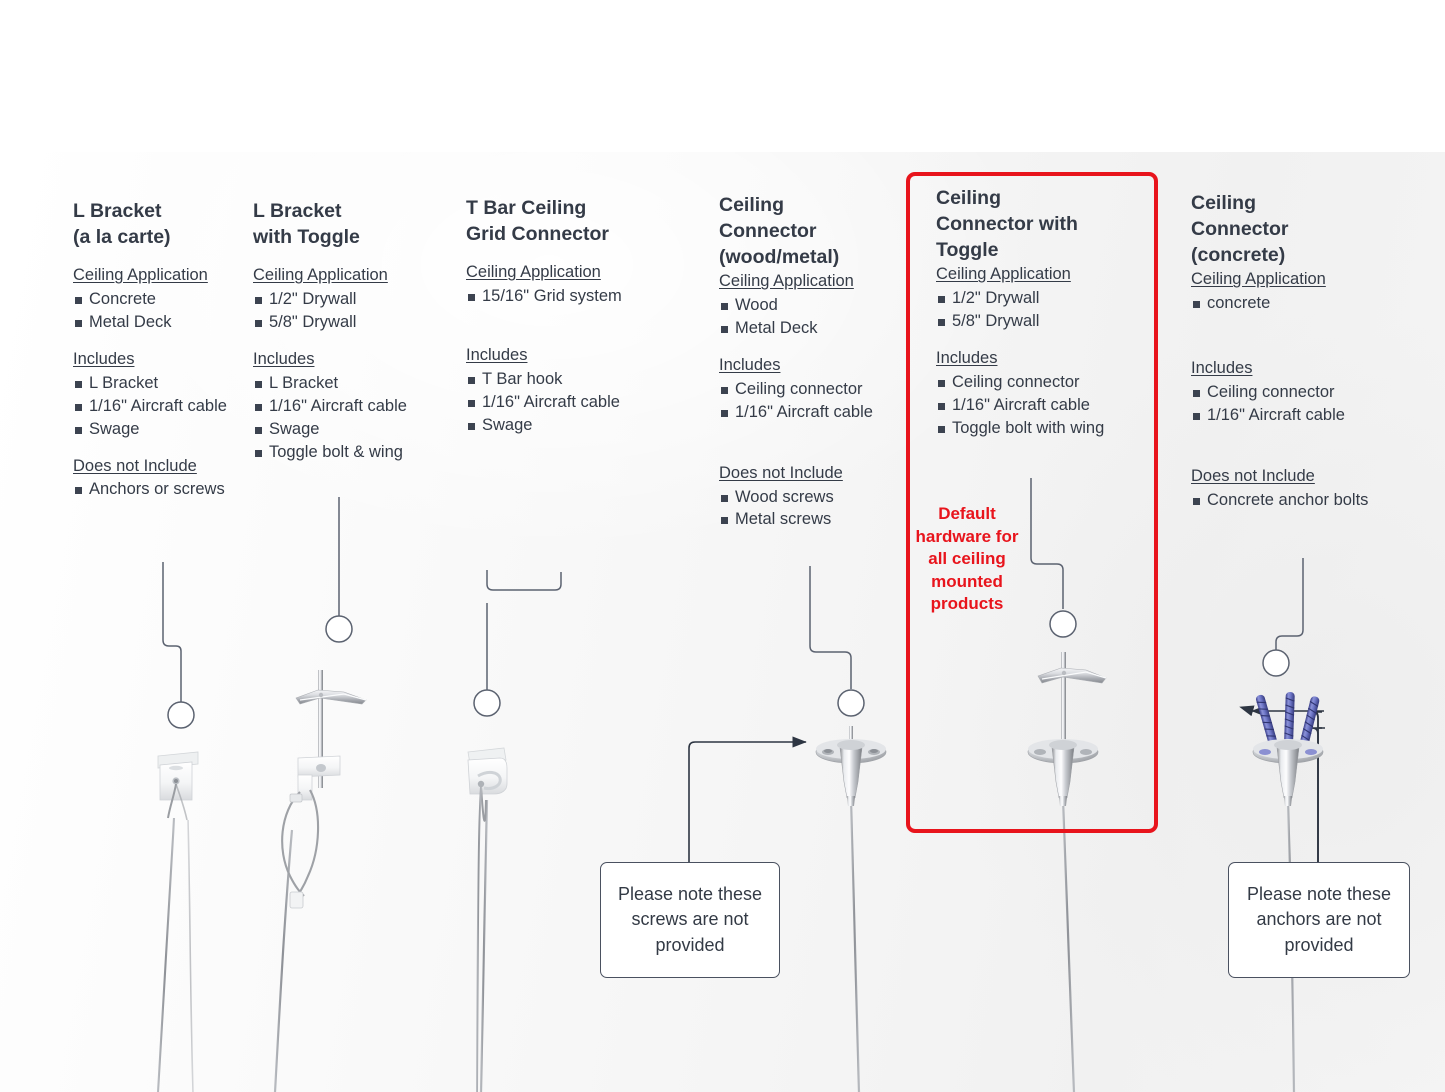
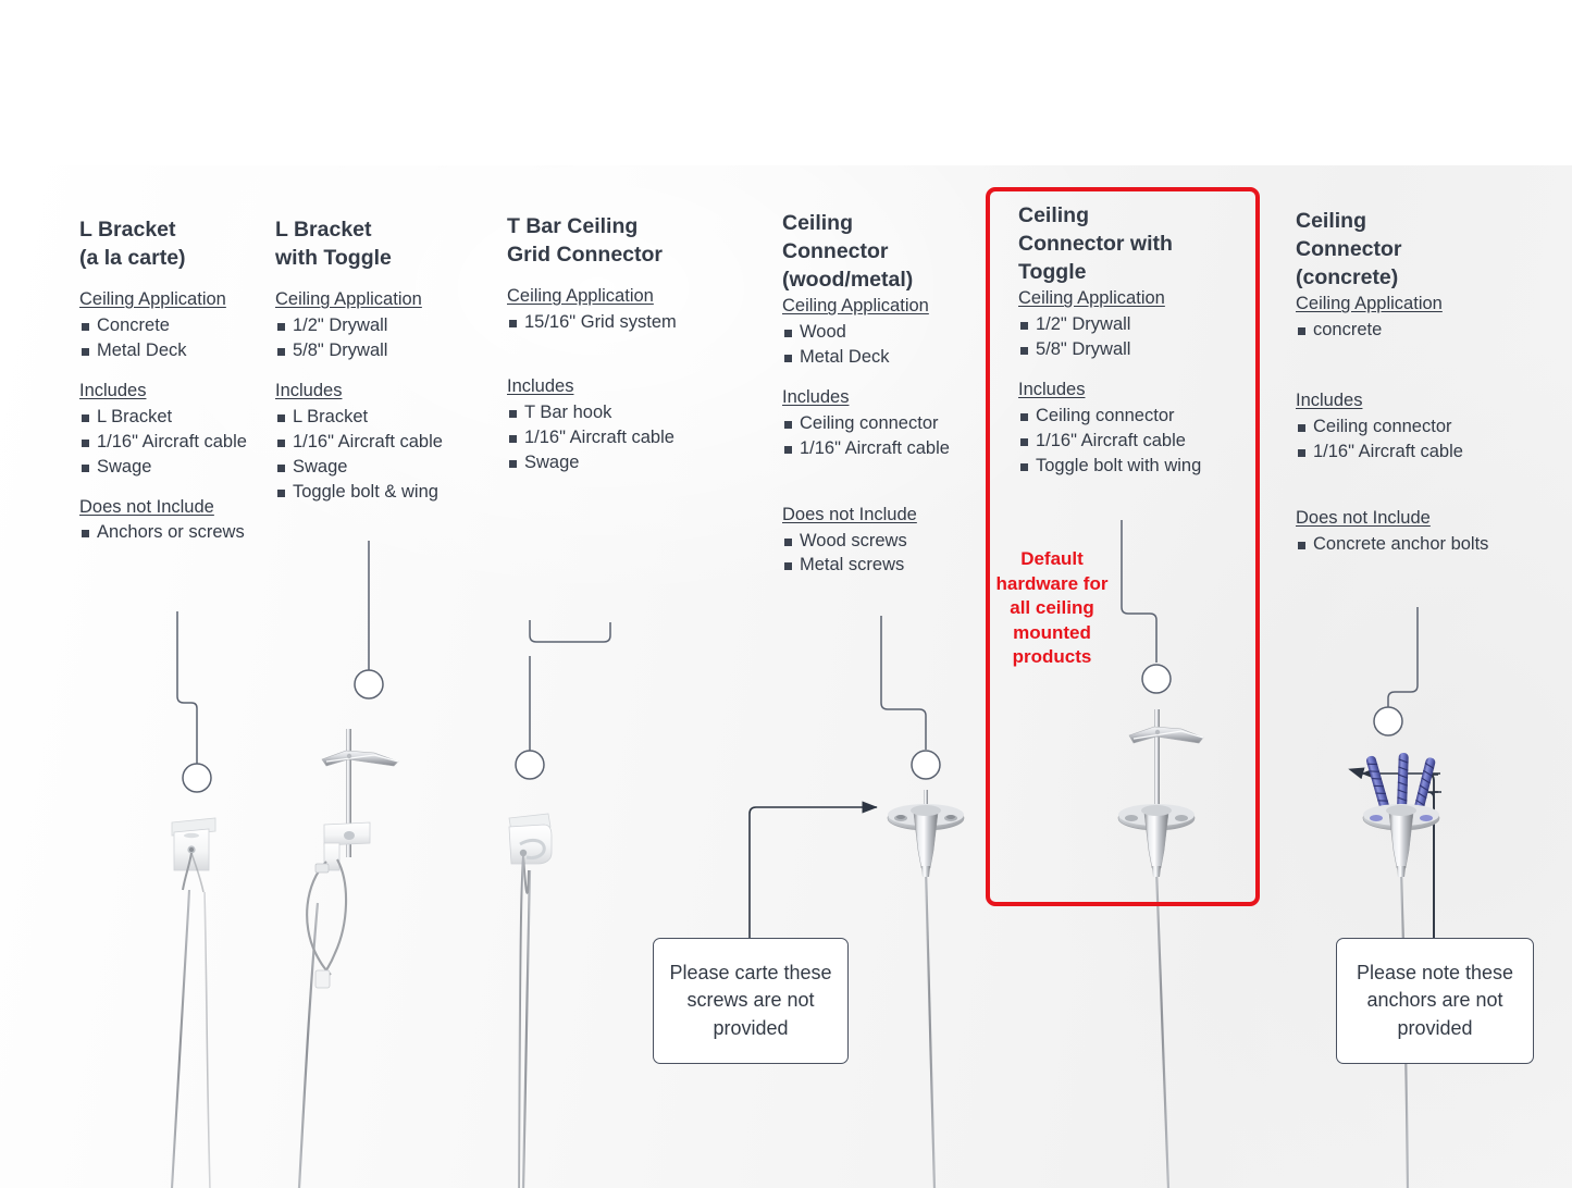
  L Bracket
  (a la carte)
  Ceiling Application
  Concrete
  Metal Deck
  Includes
  L Bracket
  1/16" Aircraft cable
  Swage
  Does not Include
  Anchors or screws
  L Bracket
  with Toggle
  Ceiling Application
  1/2" Drywall
  5/8" Drywall
  Includes
  L Bracket
  1/16" Aircraft cable
  Swage
  Toggle bolt & wing
  T Bar Ceiling
  Grid Connector
  Ceiling Application
  15/16" Grid system
  Includes
  T Bar hook
  1/16" Aircraft cable
  Swage
  Ceiling
  Connector
  (wood/metal)
  Ceiling Application
  Wood
  Metal Deck
  Includes
  Ceiling connector
  1/16" Aircraft cable
  Does not Include
  Wood screws
  Metal screws
  Ceiling
  Connector with
  Toggle
  Ceiling Application
  1/2" Drywall
  5/8" Drywall
  Includes
  Ceiling connector
  1/16" Aircraft cable
  Toggle bolt with wing
  Default hardware for all ceiling mounted products
  Ceiling
  Connector
  (concrete)
  Ceiling Application
  concrete
  Includes
  Ceiling connector
  1/16" Aircraft cable
  Does not Include
  Concrete anchor bolts
- Please note these screws are not provided
+ Please carte these screws are not provided
  Please note these anchors are not provided
